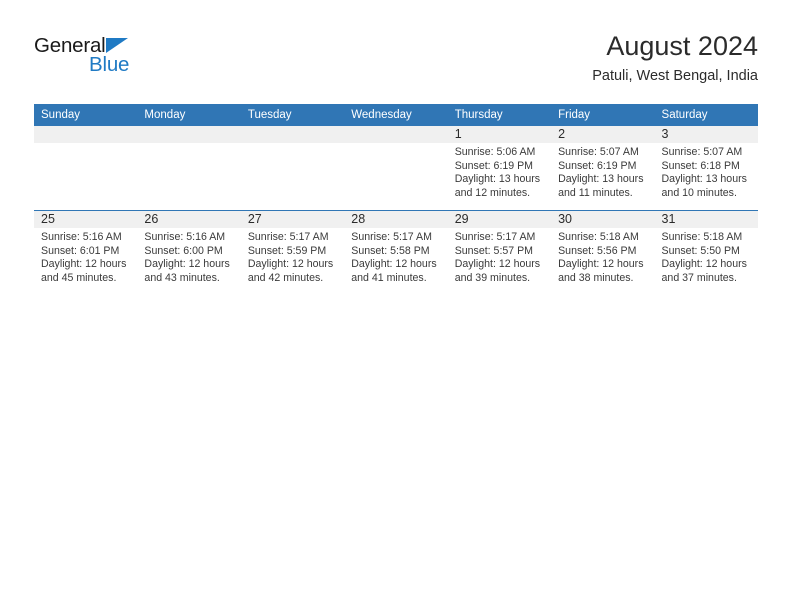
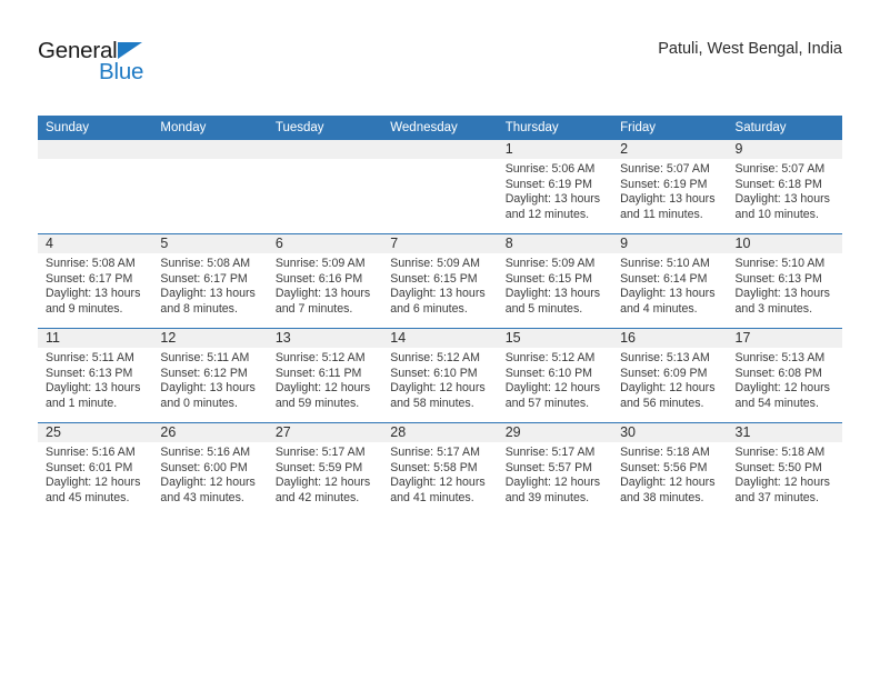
  General
  Blue
- August 2024
  Patuli, West Bengal, India
  Sunday	Monday	Tuesday	Wednesday	Thursday	Friday	Saturday
- 				1Sunrise: 5:06 AMSunset: 6:19 PMDaylight: 13 hoursand 12 minutes.	2Sunrise: 5:07 AMSunset: 6:19 PMDaylight: 13 hoursand 11 minutes.	3Sunrise: 5:07 AMSunset: 6:18 PMDaylight: 13 hoursand 10 minutes.
+ 				1Sunrise: 5:06 AMSunset: 6:19 PMDaylight: 13 hoursand 12 minutes.	2Sunrise: 5:07 AMSunset: 6:19 PMDaylight: 13 hoursand 11 minutes.	9Sunrise: 5:07 AMSunset: 6:18 PMDaylight: 13 hoursand 10 minutes.
+ 4Sunrise: 5:08 AMSunset: 6:17 PMDaylight: 13 hoursand 9 minutes.	5Sunrise: 5:08 AMSunset: 6:17 PMDaylight: 13 hoursand 8 minutes.	6Sunrise: 5:09 AMSunset: 6:16 PMDaylight: 13 hoursand 7 minutes.	7Sunrise: 5:09 AMSunset: 6:15 PMDaylight: 13 hoursand 6 minutes.	8Sunrise: 5:09 AMSunset: 6:15 PMDaylight: 13 hoursand 5 minutes.	9Sunrise: 5:10 AMSunset: 6:14 PMDaylight: 13 hoursand 4 minutes.	10Sunrise: 5:10 AMSunset: 6:13 PMDaylight: 13 hoursand 3 minutes.
+ 11Sunrise: 5:11 AMSunset: 6:13 PMDaylight: 13 hoursand 1 minute.	12Sunrise: 5:11 AMSunset: 6:12 PMDaylight: 13 hoursand 0 minutes.	13Sunrise: 5:12 AMSunset: 6:11 PMDaylight: 12 hoursand 59 minutes.	14Sunrise: 5:12 AMSunset: 6:10 PMDaylight: 12 hoursand 58 minutes.	15Sunrise: 5:12 AMSunset: 6:10 PMDaylight: 12 hoursand 57 minutes.	16Sunrise: 5:13 AMSunset: 6:09 PMDaylight: 12 hoursand 56 minutes.	17Sunrise: 5:13 AMSunset: 6:08 PMDaylight: 12 hoursand 54 minutes.
  25Sunrise: 5:16 AMSunset: 6:01 PMDaylight: 12 hoursand 45 minutes.	26Sunrise: 5:16 AMSunset: 6:00 PMDaylight: 12 hoursand 43 minutes.	27Sunrise: 5:17 AMSunset: 5:59 PMDaylight: 12 hoursand 42 minutes.	28Sunrise: 5:17 AMSunset: 5:58 PMDaylight: 12 hoursand 41 minutes.	29Sunrise: 5:17 AMSunset: 5:57 PMDaylight: 12 hoursand 39 minutes.	30Sunrise: 5:18 AMSunset: 5:56 PMDaylight: 12 hoursand 38 minutes.	31Sunrise: 5:18 AMSunset: 5:50 PMDaylight: 12 hoursand 37 minutes.
